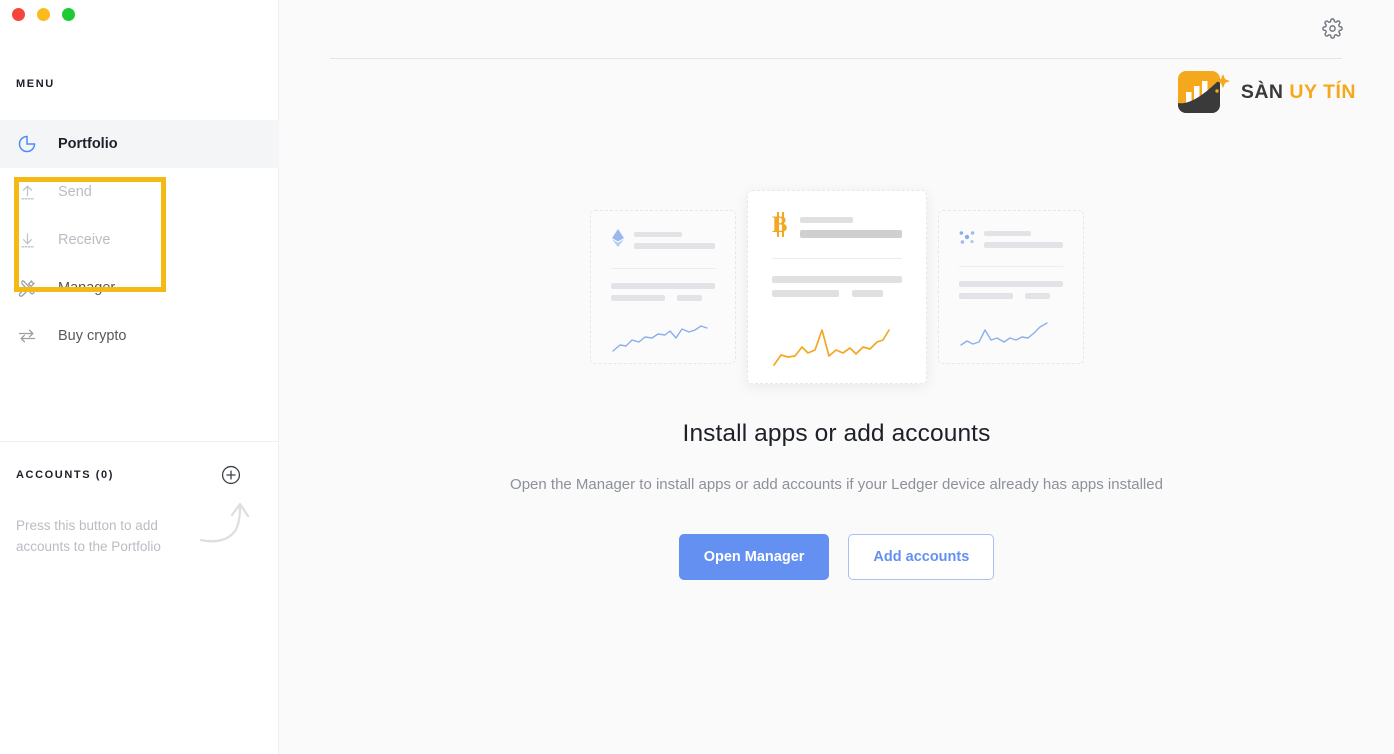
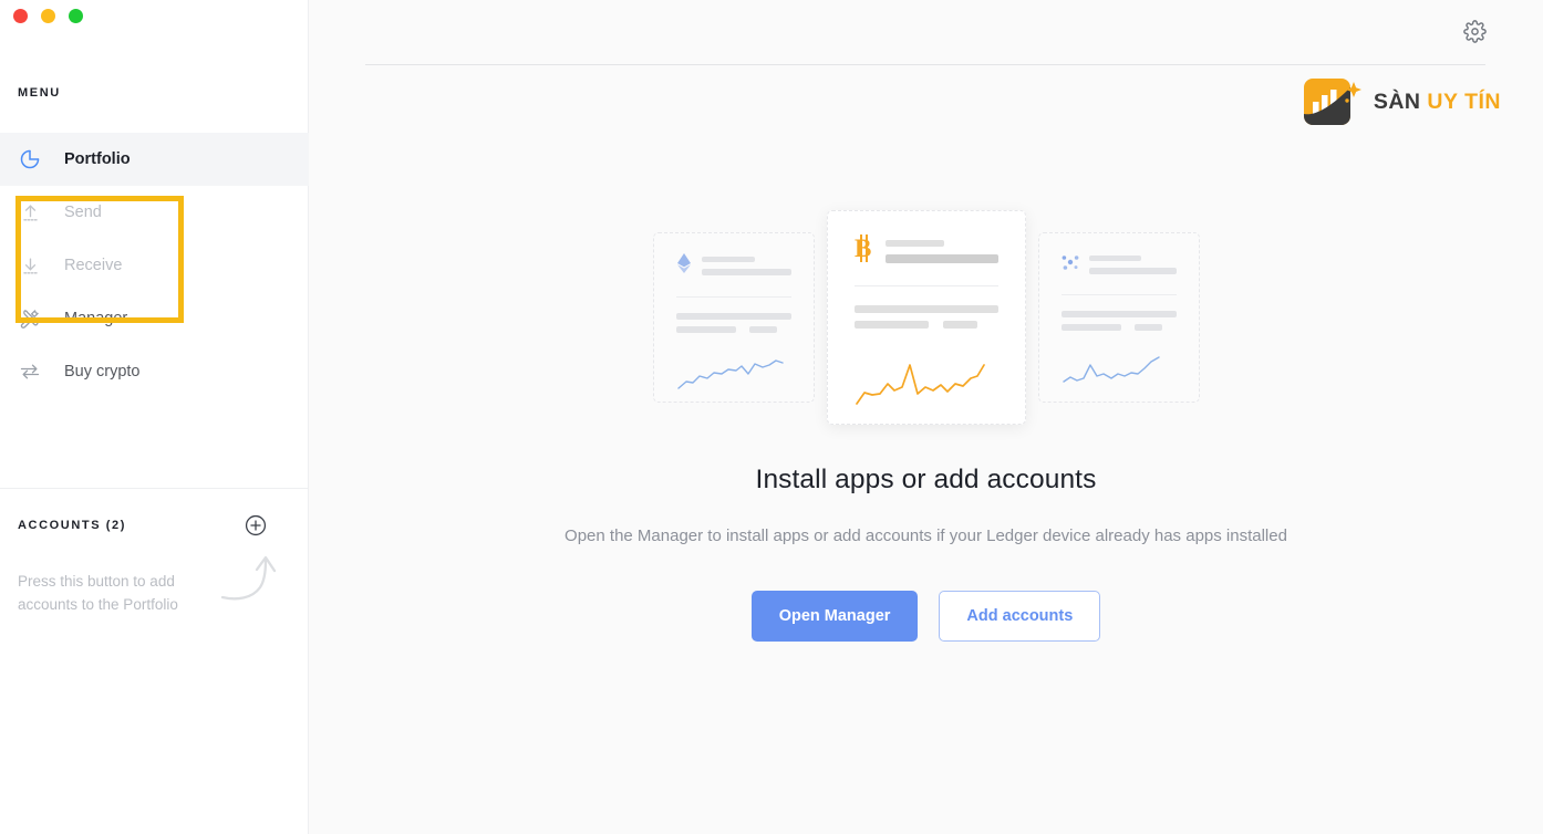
  MENU
  Portfolio
  Send
  Receive
  Manager
  Buy crypto
- ACCOUNTS (0)
+ ACCOUNTS (2)
  Press this button to add accounts to the Portfolio
  SÀN UY TÍN
  B
  Install apps or add accounts
  Open the Manager to install apps or add accounts if your Ledger device already has apps installed
  Open Manager
  Add accounts
